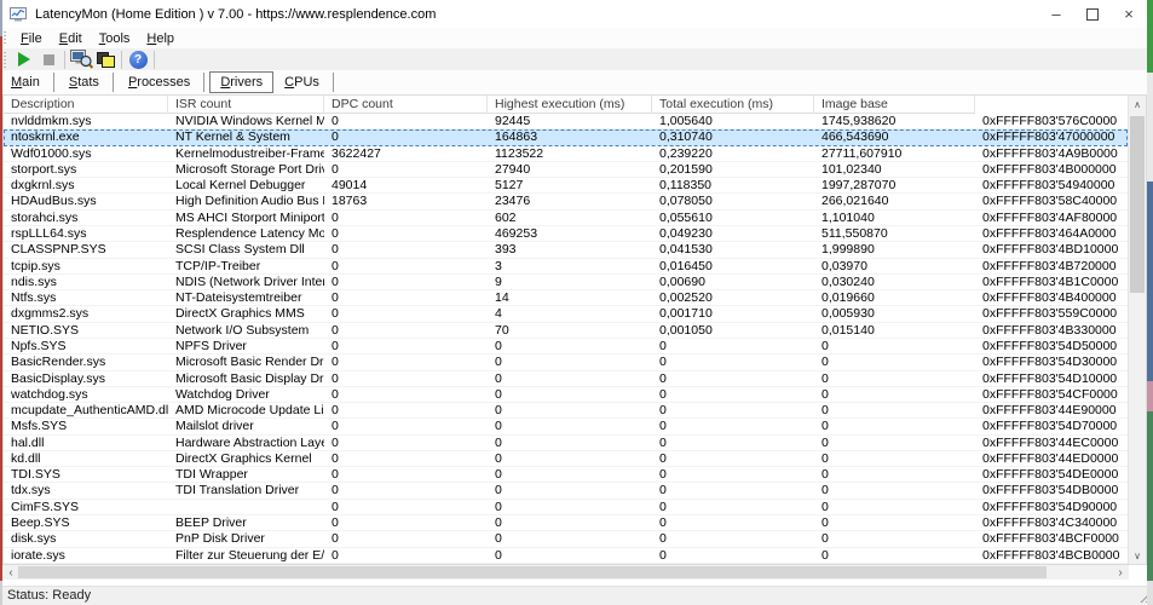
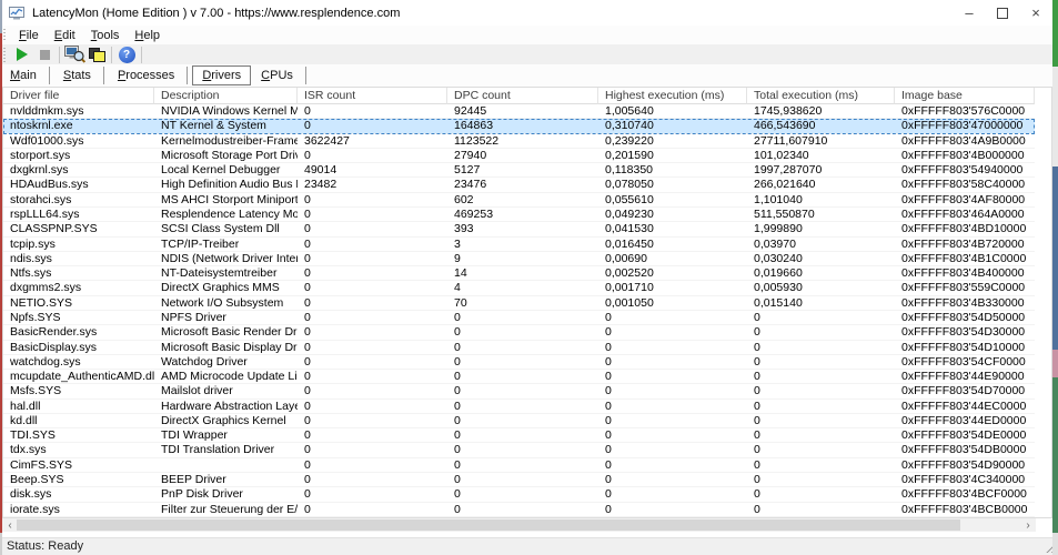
  LatencyMon (Home Edition ) v 7.00 - https://www.resplendence.com
  –
  ×
  File
  Edit
  Tools
  Help
  ?
  Main
  Stats
  Processes
  Drivers
  CPUs
+ Driver file
  Description
  ISR count
  DPC count
  Highest execution (ms)
  Total execution (ms)
  Image base
  nvlddmkm.sys
  NVIDIA Windows Kernel M
  0
  92445
  1,005640
  1745,938620
  0xFFFFF803'576C0000
  ntoskrnl.exe
  NT Kernel & System
  0
  164863
  0,310740
  466,543690
  0xFFFFF803'47000000
  Wdf01000.sys
  Kernelmodustreiber-Frame
  3622427
  1123522
  0,239220
  27711,607910
  0xFFFFF803'4A9B0000
  storport.sys
  Microsoft Storage Port Dri
  0
  27940
  0,201590
  101,02340
  0xFFFFF803'4B000000
  dxgkrnl.sys
  Local Kernel Debugger
  49014
  5127
  0,118350
  1997,287070
  0xFFFFF803'54940000
  HDAudBus.sys
  High Definition Audio Bus
- 18763
+ 23482
  23476
  0,078050
  266,021640
  0xFFFFF803'58C40000
  storahci.sys
  MS AHCI Storport Miniport
  0
  602
  0,055610
  1,101040
  0xFFFFF803'4AF80000
  rspLLL64.sys
  Resplendence Latency Mo
  0
  469253
  0,049230
  511,550870
  0xFFFFF803'464A0000
  CLASSPNP.SYS
  SCSI Class System Dll
  0
  393
  0,041530
  1,999890
  0xFFFFF803'4BD10000
  tcpip.sys
  TCP/IP-Treiber
  0
  3
  0,016450
  0,03970
  0xFFFFF803'4B720000
  ndis.sys
  NDIS (Network Driver Inte
  0
  9
  0,00690
  0,030240
  0xFFFFF803'4B1C0000
  Ntfs.sys
  NT-Dateisystemtreiber
  0
  14
  0,002520
  0,019660
  0xFFFFF803'4B400000
  dxgmms2.sys
  DirectX Graphics MMS
  0
  4
  0,001710
  0,005930
  0xFFFFF803'559C0000
  NETIO.SYS
  Network I/O Subsystem
  0
  70
  0,001050
  0,015140
  0xFFFFF803'4B330000
  Npfs.SYS
  NPFS Driver
  0
  0
  0
  0
  0xFFFFF803'54D50000
  BasicRender.sys
  Microsoft Basic Render Dr
  0
  0
  0
  0
  0xFFFFF803'54D30000
  BasicDisplay.sys
  Microsoft Basic Display Dr
  0
  0
  0
  0
  0xFFFFF803'54D10000
  watchdog.sys
  Watchdog Driver
  0
  0
  0
  0
  0xFFFFF803'54CF0000
  mcupdate_AuthenticAMD.dl
  AMD Microcode Update Li
  0
  0
  0
  0
  0xFFFFF803'44E90000
  Msfs.SYS
  Mailslot driver
  0
  0
  0
  0
  0xFFFFF803'54D70000
  hal.dll
  Hardware Abstraction Lay
  0
  0
  0
  0
  0xFFFFF803'44EC0000
  kd.dll
  DirectX Graphics Kernel
  0
  0
  0
  0
  0xFFFFF803'44ED0000
  TDI.SYS
  TDI Wrapper
  0
  0
  0
  0
  0xFFFFF803'54DE0000
  tdx.sys
  TDI Translation Driver
  0
  0
  0
  0
  0xFFFFF803'54DB0000
  CimFS.SYS
  0
  0
  0
  0
  0xFFFFF803'54D90000
  Beep.SYS
  BEEP Driver
  0
  0
  0
  0
  0xFFFFF803'4C340000
  disk.sys
  PnP Disk Driver
  0
  0
  0
  0
  0xFFFFF803'4BCF0000
  iorate.sys
  Filter zur Steuerung der E/
  0
  0
  0
  0
  0xFFFFF803'4BCB0000
- ∧
- ∨
  ‹
  ›
  Status: Ready
